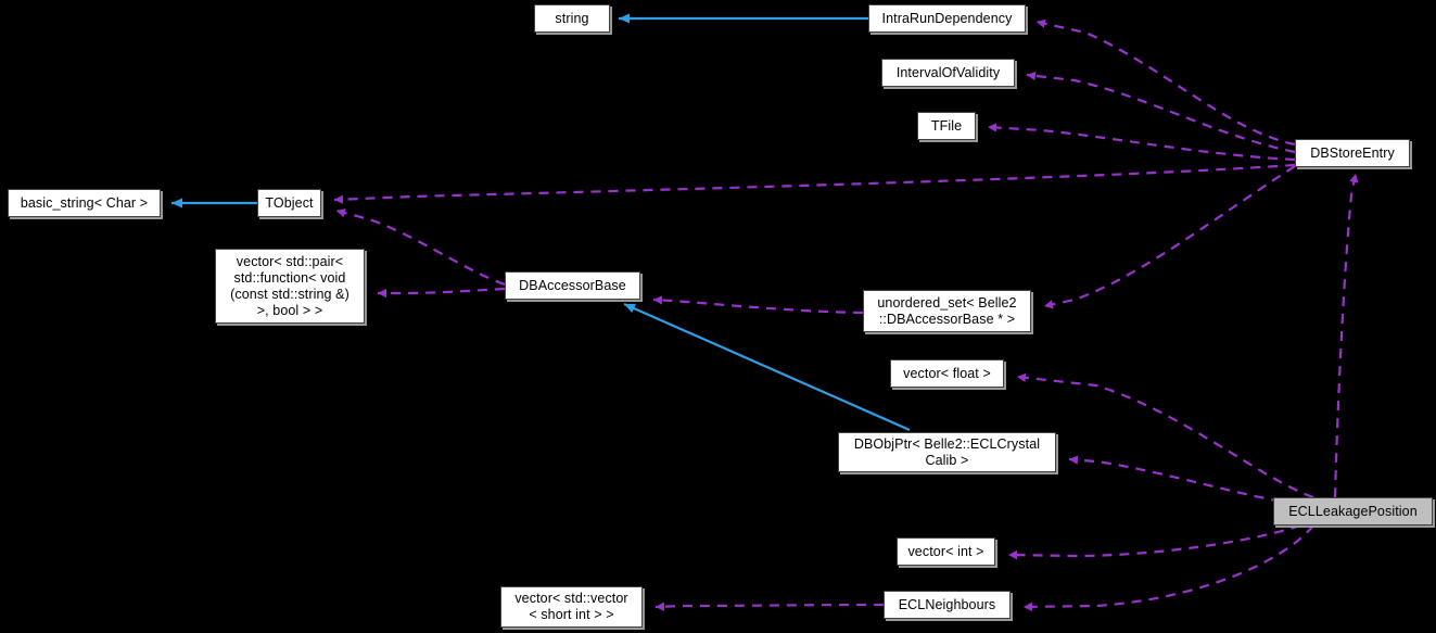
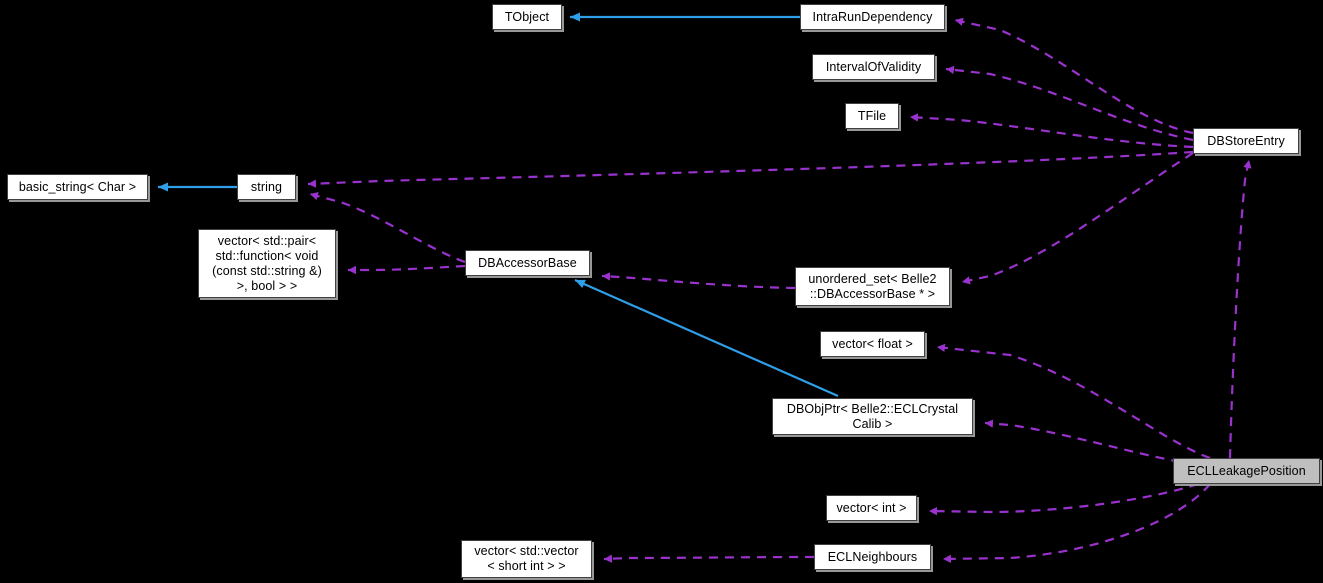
- string
+ TObject
  IntraRunDependency
  IntervalOfValidity
  TFile
  DBStoreEntry
  basic_string< Char >
- TObject
+ string
  vector< std::pair<
  std::function< void
  (const std::string &)
  >, bool > >
  DBAccessorBase
  unordered_set< Belle2
  ::DBAccessorBase * >
  vector< float >
  DBObjPtr< Belle2::ECLCrystal
  Calib >
  ECLLeakagePosition
  vector< int >
  ECLNeighbours
  vector< std::vector
  < short int > >
